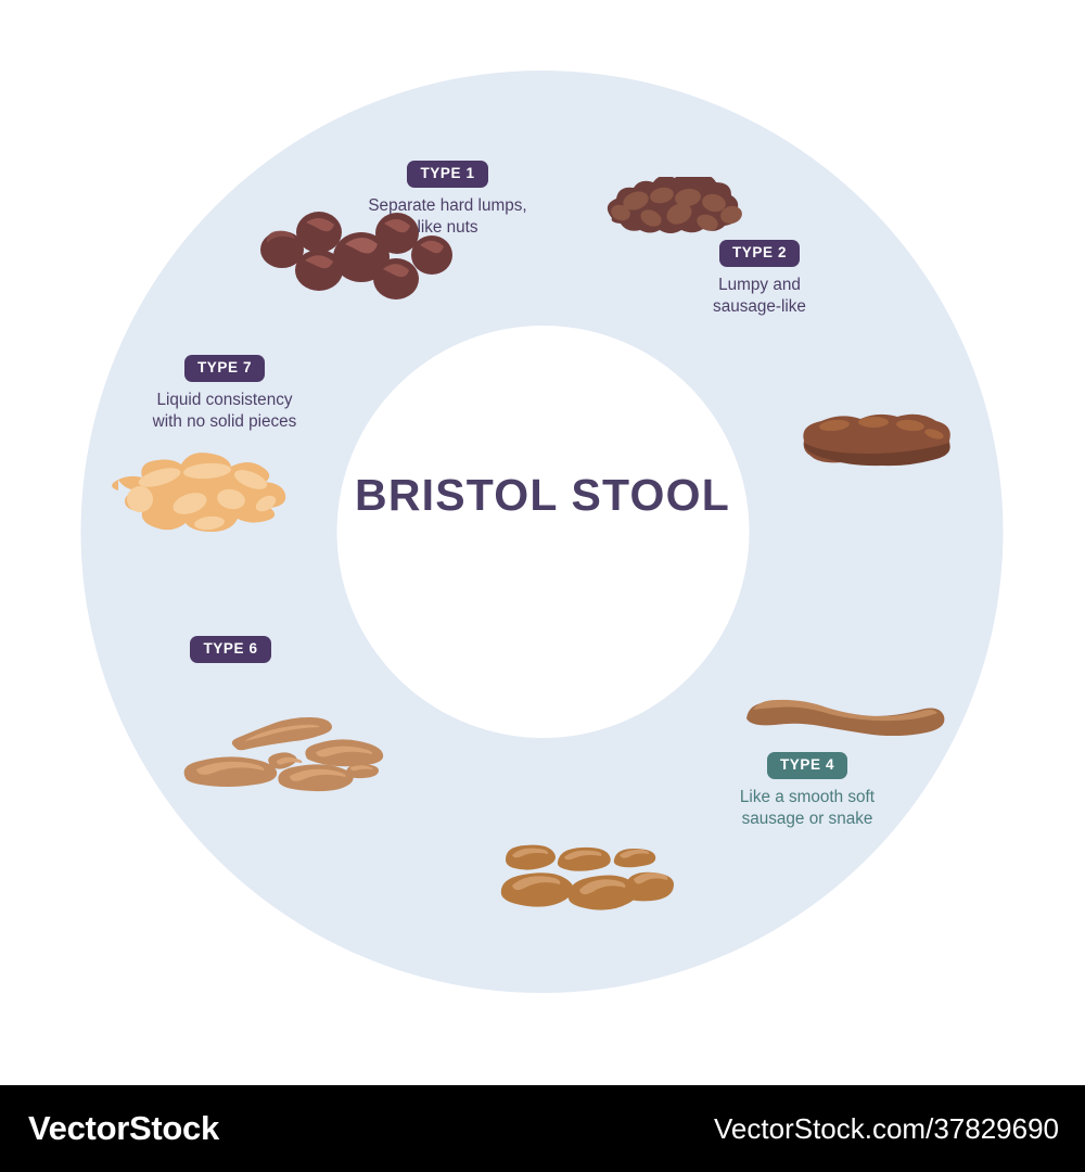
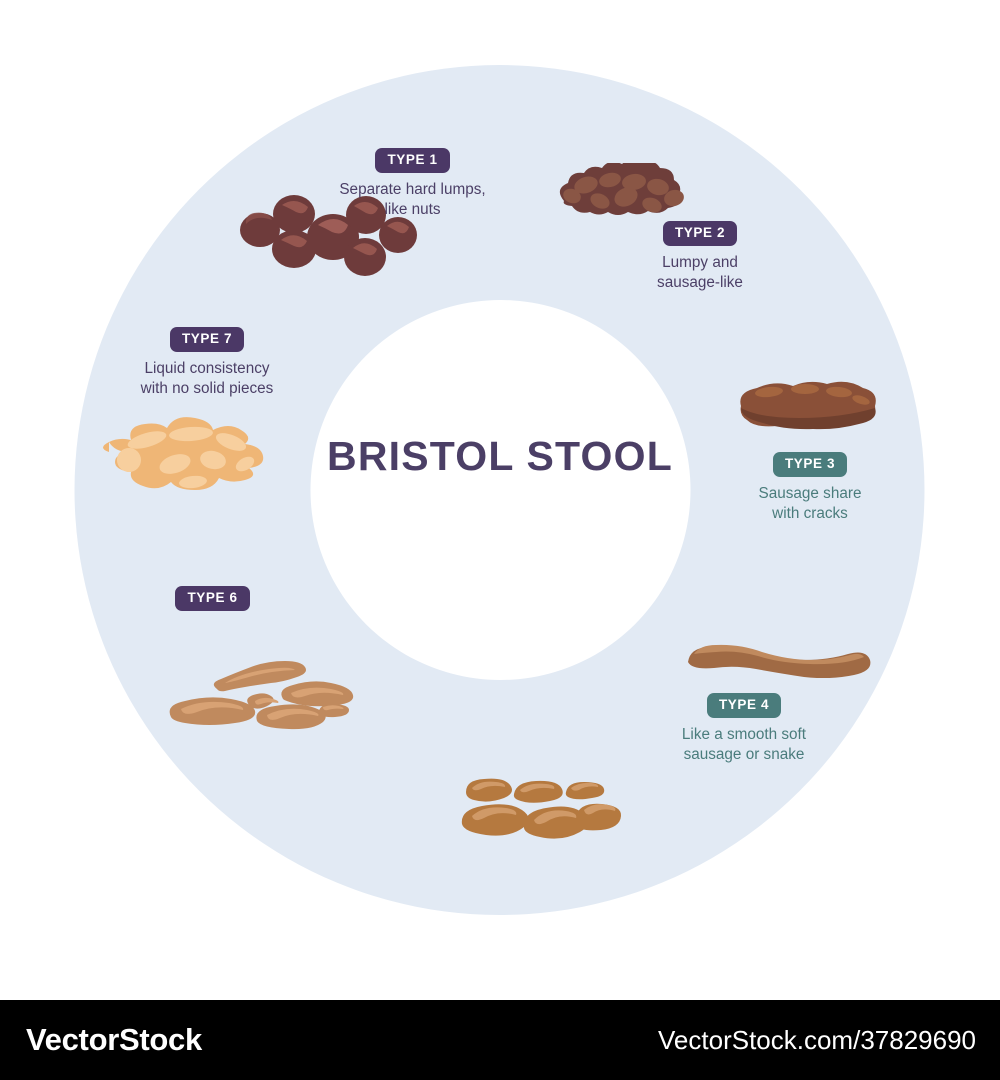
  BRISTOL STOOL
  TYPE 1
  Separate hard lumps,
  like nuts
  TYPE 2
  Lumpy and
  sausage-like
+ TYPE 3
+ Sausage share
+ with cracks
  TYPE 4
  Like a smooth soft
  sausage or snake
  TYPE 6
  TYPE 7
  Liquid consistency
  with no solid pieces
  VectorStock
  VectorStock.com/37829690
